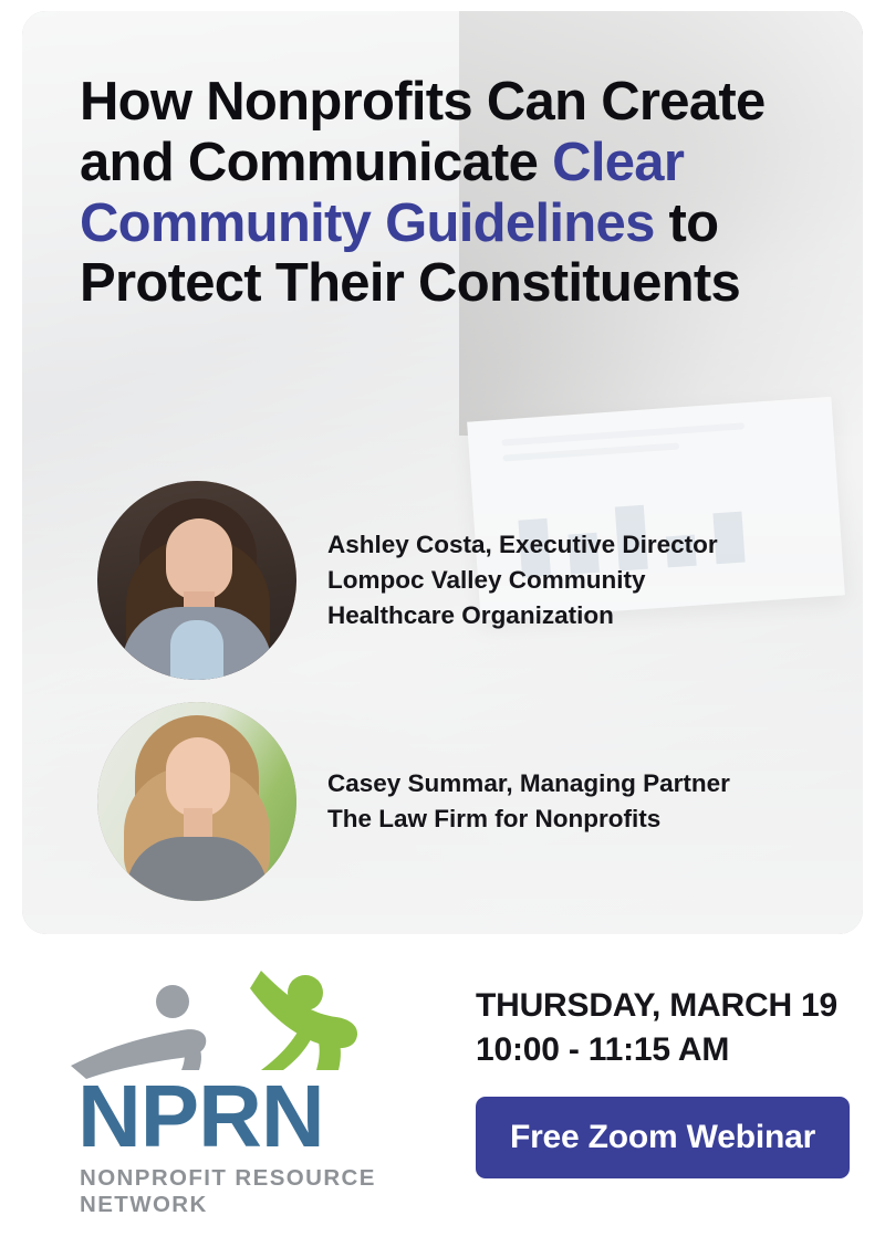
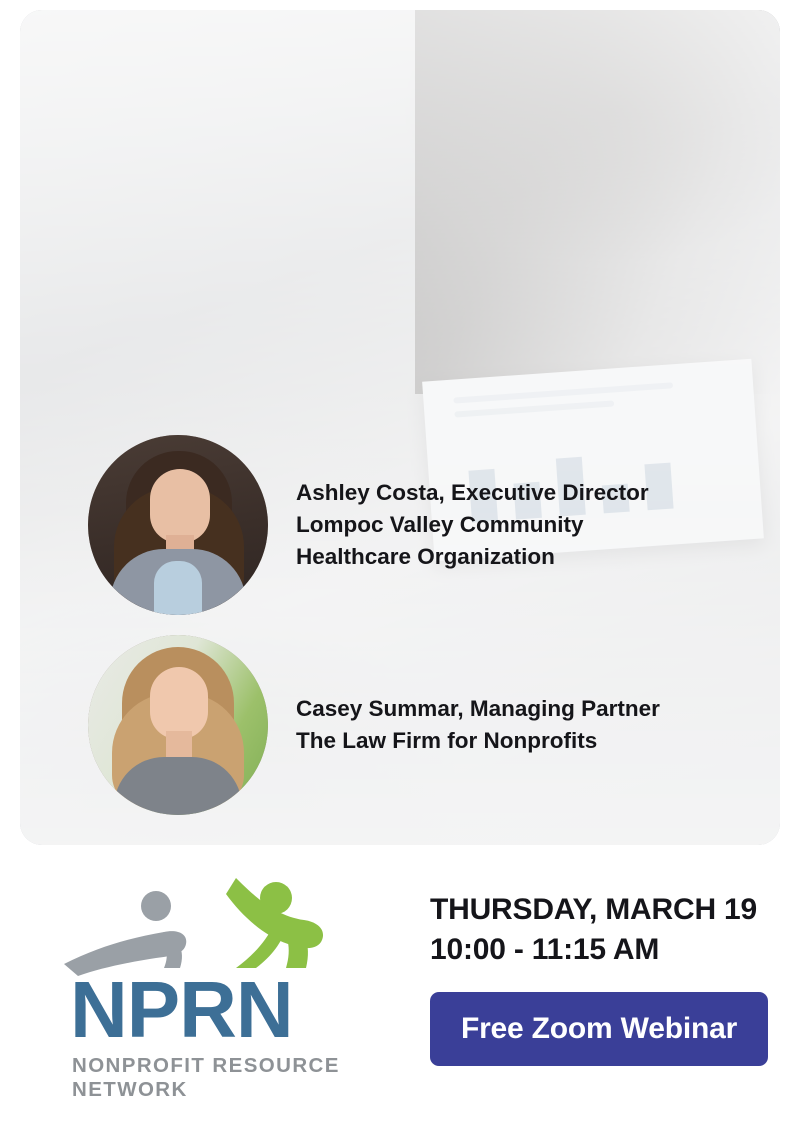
- How Nonprofits Can Create and Communicate Clear Community Guidelines to Protect Their Constituents
  Ashley Costa, Executive Director
  Lompoc Valley Community
  Healthcare Organization
  Casey Summar, Managing Partner
  The Law Firm for Nonprofits
  NPRN
  NONPROFIT RESOURCE NETWORK
  THURSDAY, MARCH 19
  10:00 - 11:15 AM
  Free Zoom Webinar
